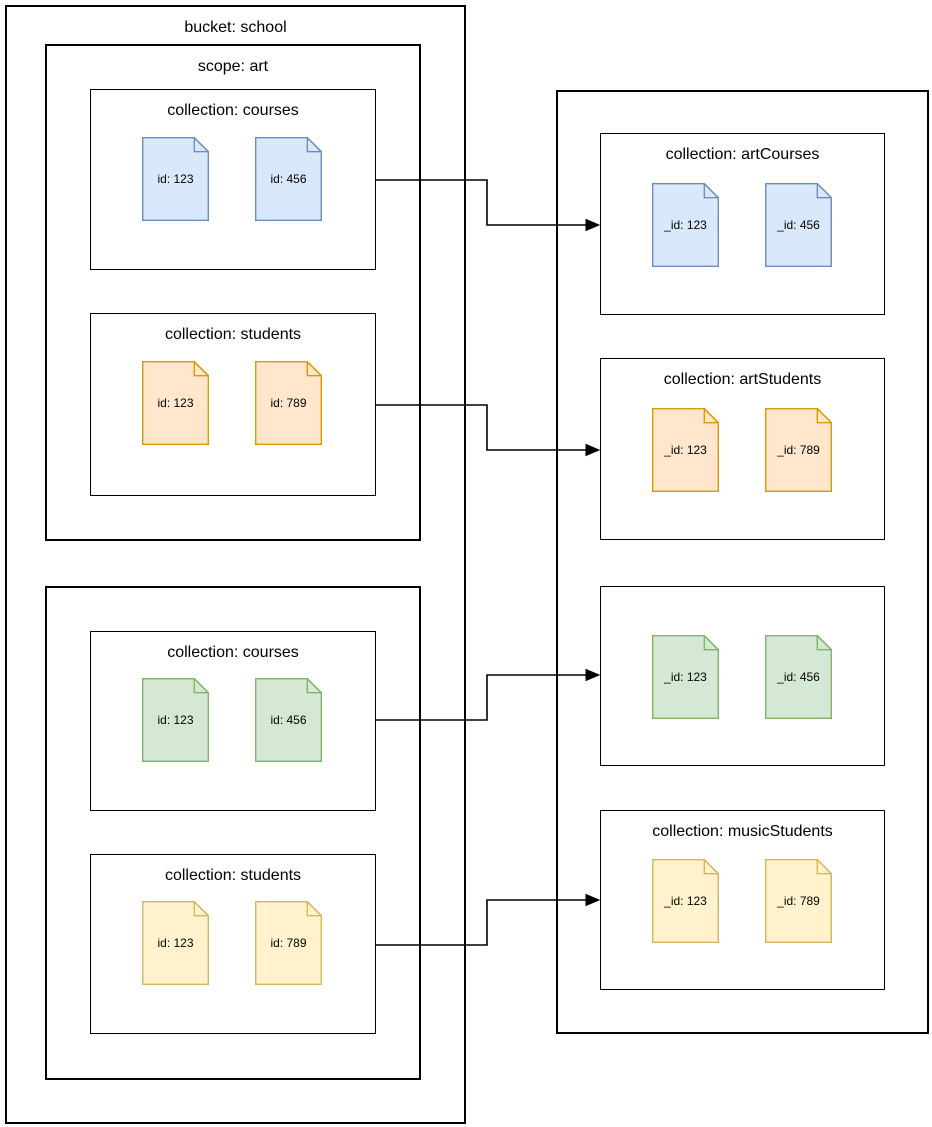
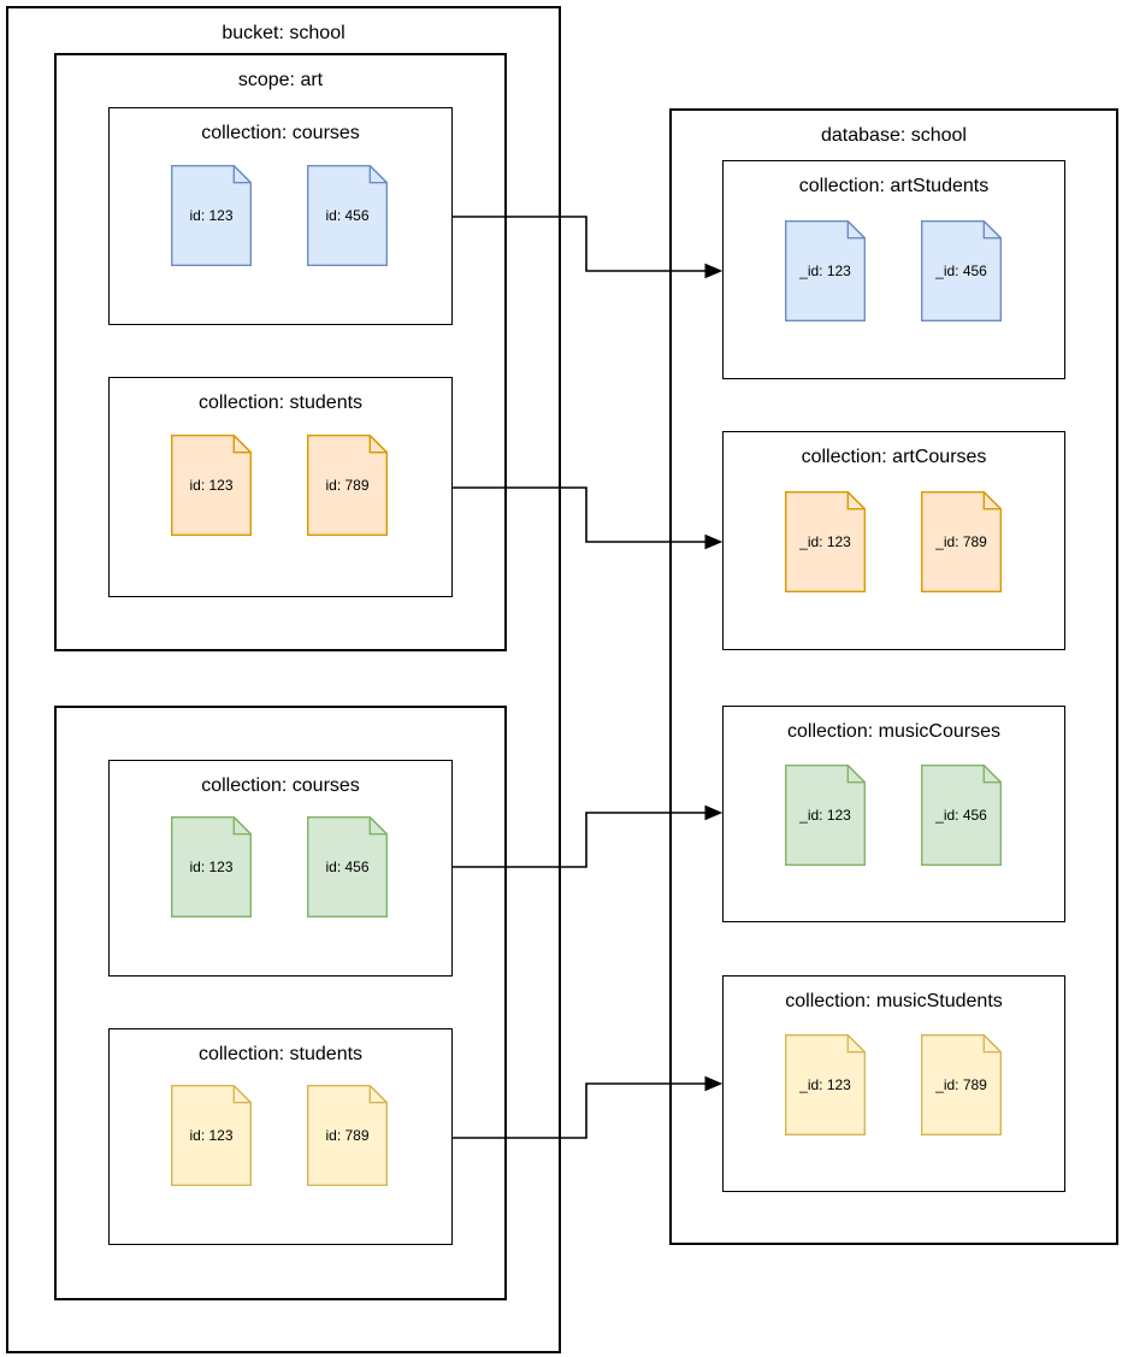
  bucket: school
  scope: art
  collection: courses
  id: 123
  id: 456
  collection: students
  id: 123
  id: 789
  collection: courses
  id: 123
  id: 456
  collection: students
  id: 123
  id: 789
+ database: school
- collection: artCourses
+ collection: artStudents
  _id: 123
  _id: 456
- collection: artStudents
+ collection: artCourses
  _id: 123
  _id: 789
+ collection: musicCourses
  _id: 123
  _id: 456
  collection: musicStudents
  _id: 123
  _id: 789
